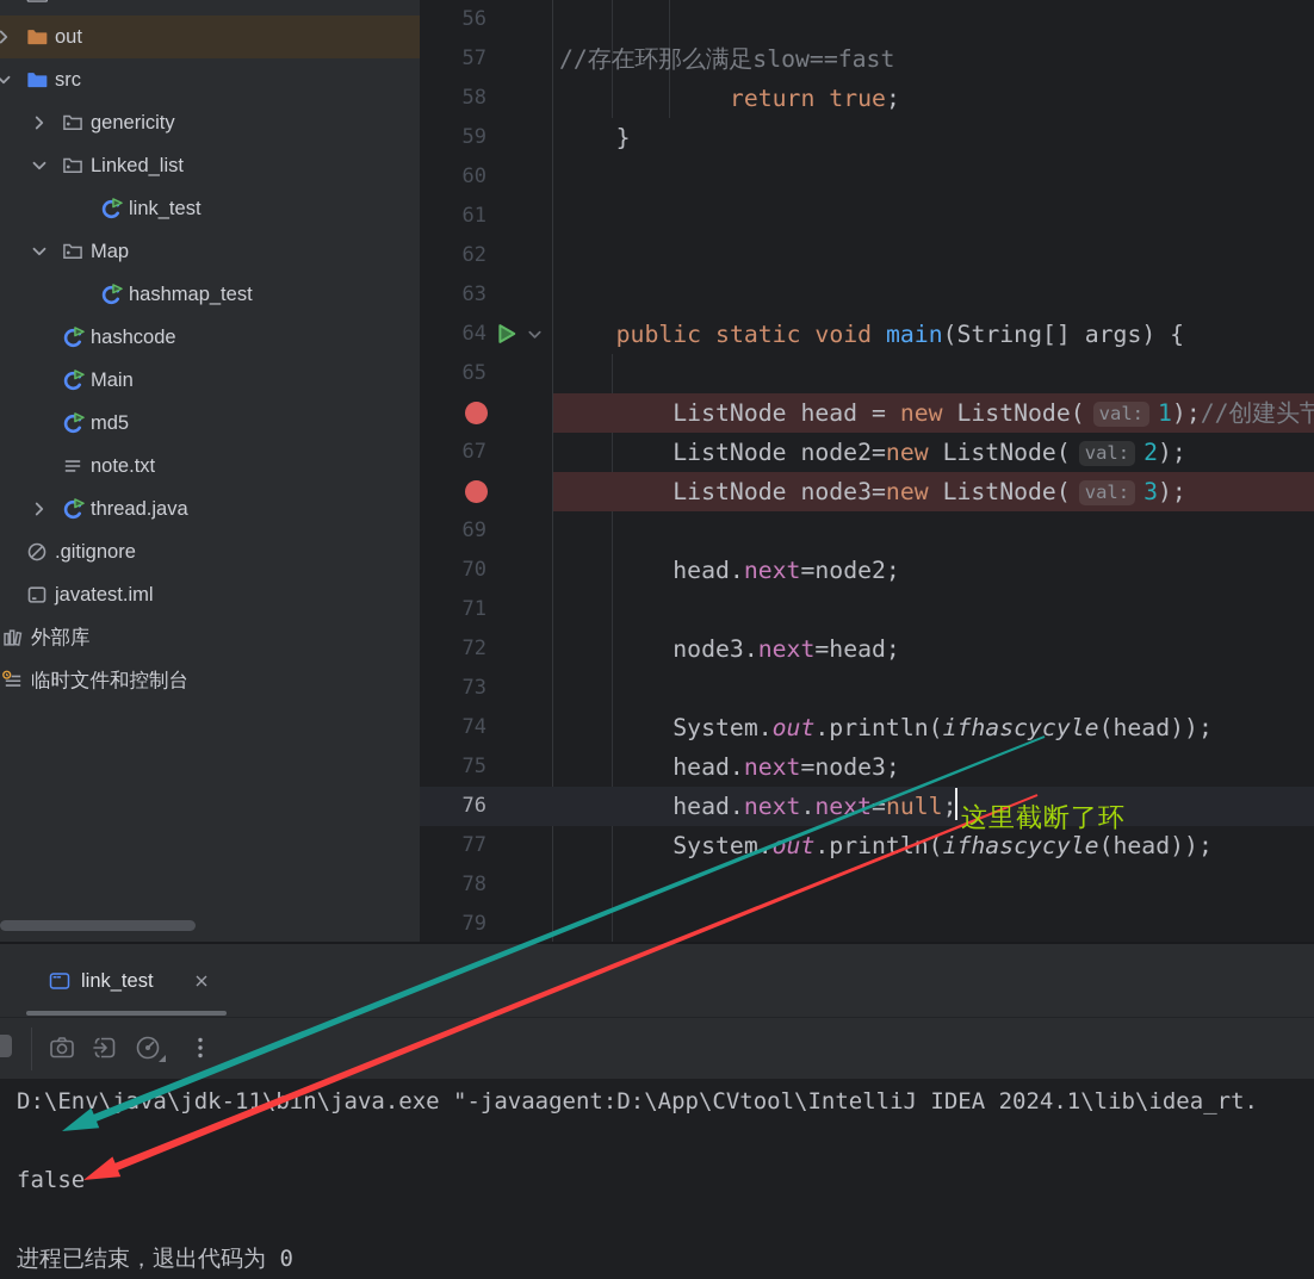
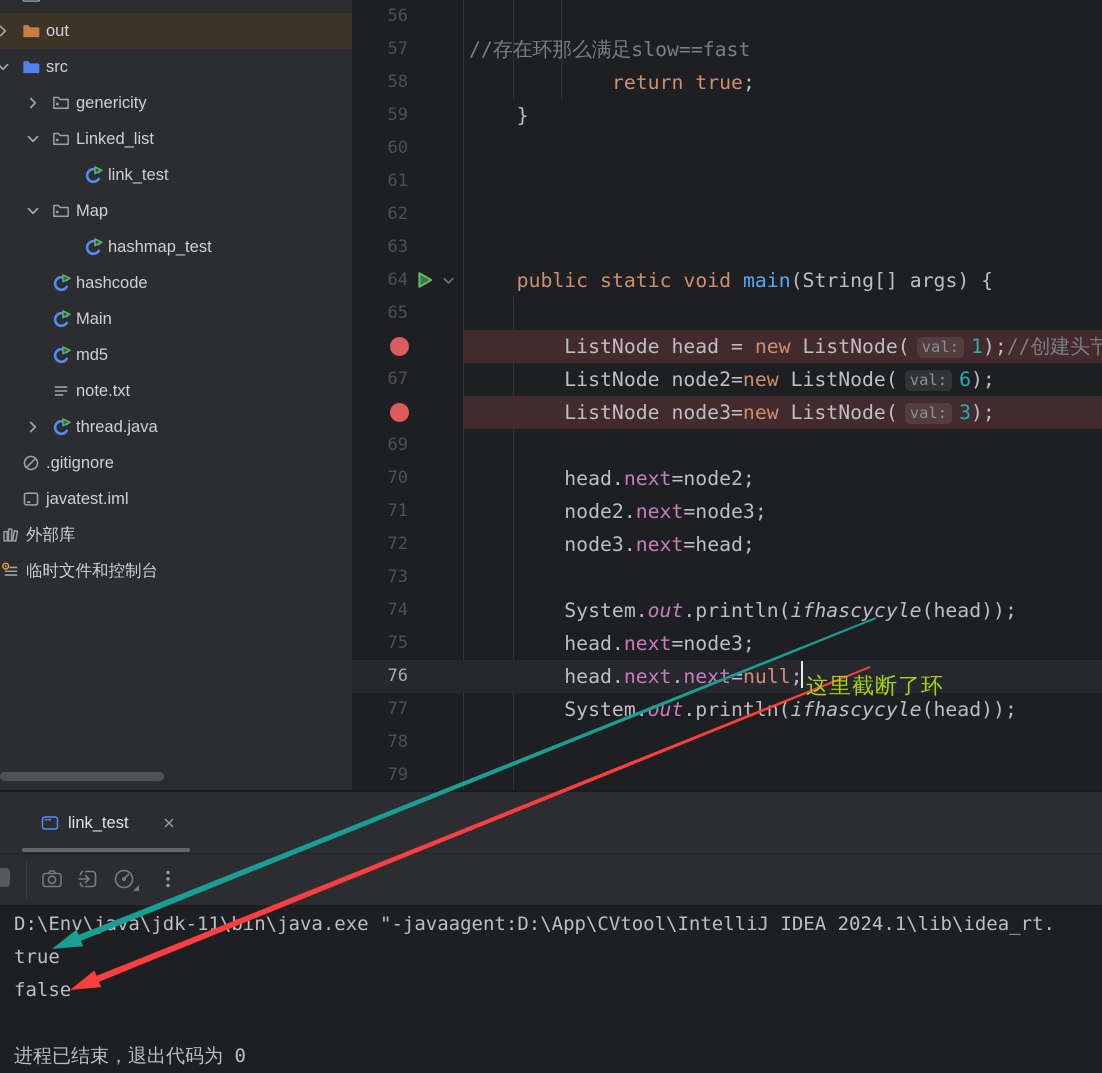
  out
  src
  genericity
  Linked_list
  link_test
  Map
  hashmap_test
  hashcode
  Main
  md5
  note.txt
  thread.java
  .gitignore
  javatest.iml
  外部库
  临时文件和控制台
  56
  57
  //存在环那么满足slow==fast
  58
  return true;
  59
  }
  60
  61
  62
  63
  64
  public static void main(String[] args) {
  65
  ListNode head = new ListNode( val: 1);//创建头节
  67
- ListNode node2=new ListNode( val: 2);
+ ListNode node2=new ListNode( val: 6);
  ListNode node3=new ListNode( val: 3);
  69
  70
  head.next=node2;
  71
+ node2.next=node3;
  72
  node3.next=head;
  73
  74
  System.out.println(ifhascycyle(head));
  75
  head.next=node3;
  76
  head.next.next=null;
  77
  System.out.println(ifhascycyle(head));
  78
  79
  link_test
  D:\Env\jva\jdk-11\in\java.exe "-javaagent:D:\App\CVtool\IntelliJ IDEA 2024.1\lib\idea_rt.
+ true
  false
  进程已结束，退出代码为 0
  这里截断了环
